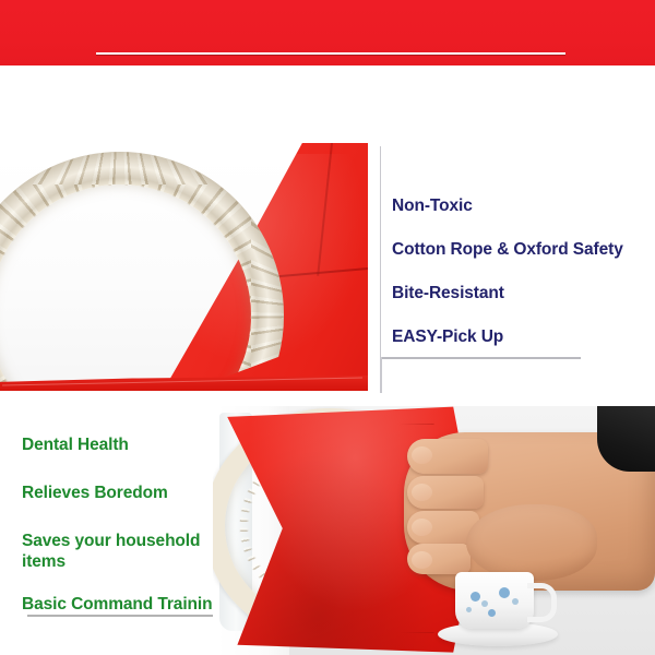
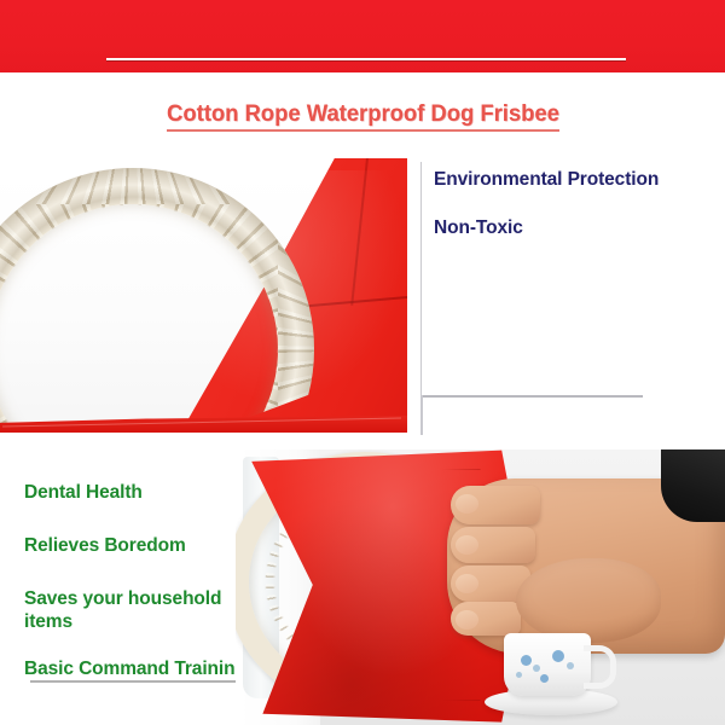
+ Cotton Rope Waterproof Dog Frisbee
+ Environmental Protection
  Non-Toxic
- Cotton Rope & Oxford Safety
- Bite-Resistant
- EASY-Pick Up
  Dental Health
  Relieves Boredom
  Saves your household items
  Basic Command Trainin
